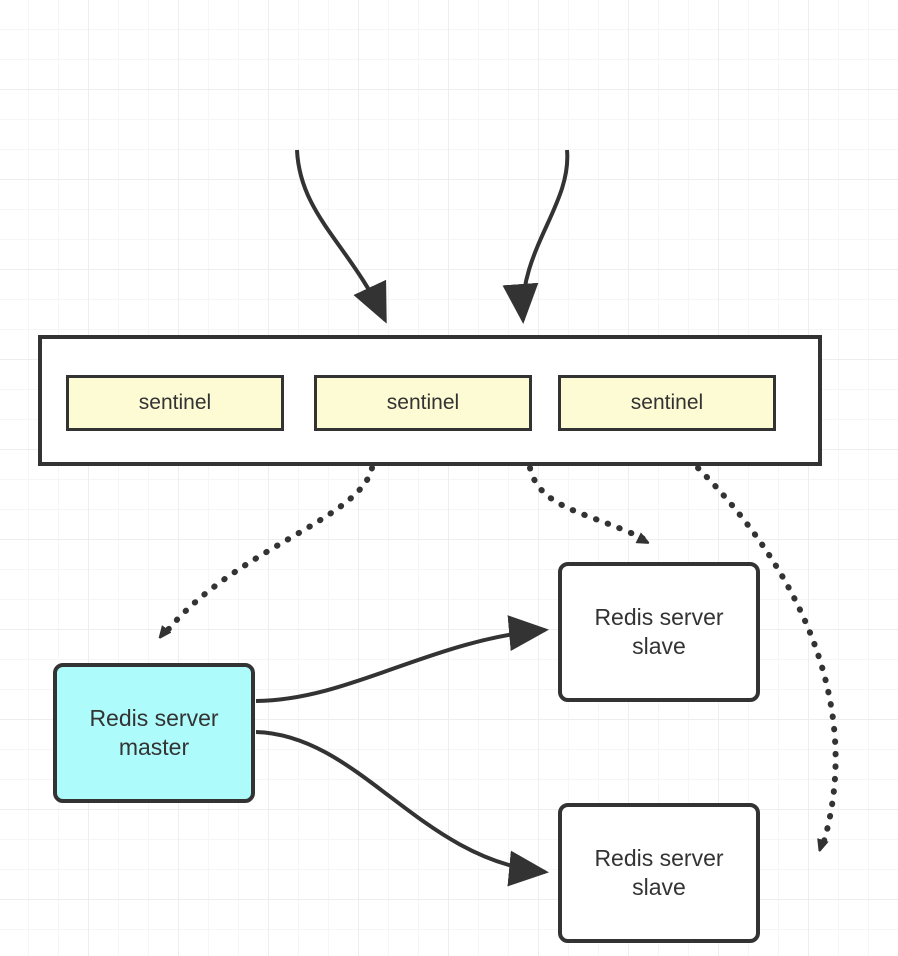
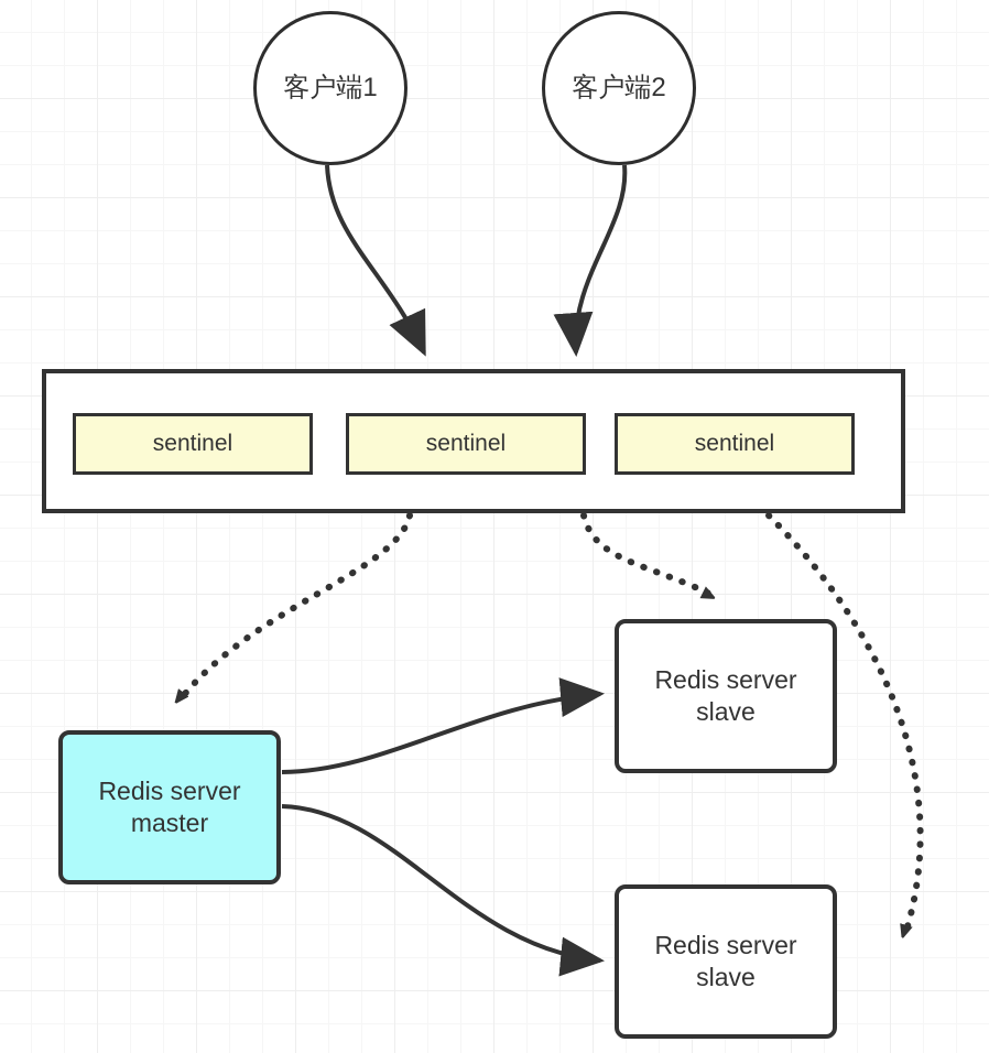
+ 客户端1
+ 客户端2
  sentinel
  sentinel
  sentinel
  Redis server
  master
  Redis server
  slave
  Redis server
  slave
